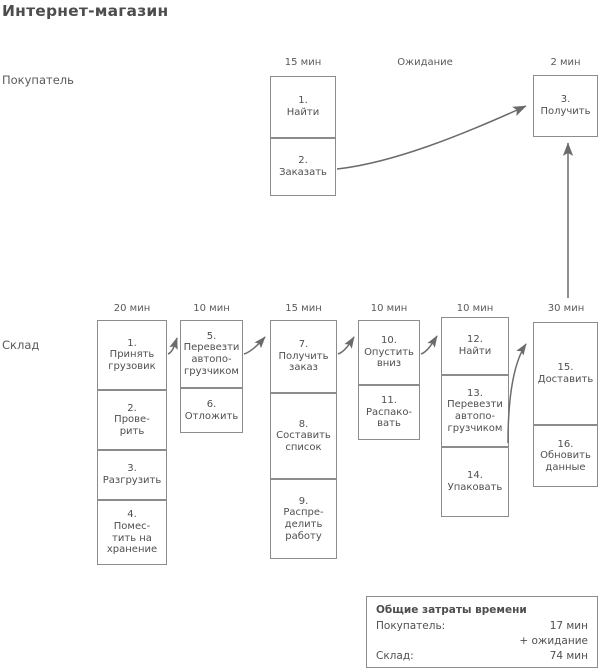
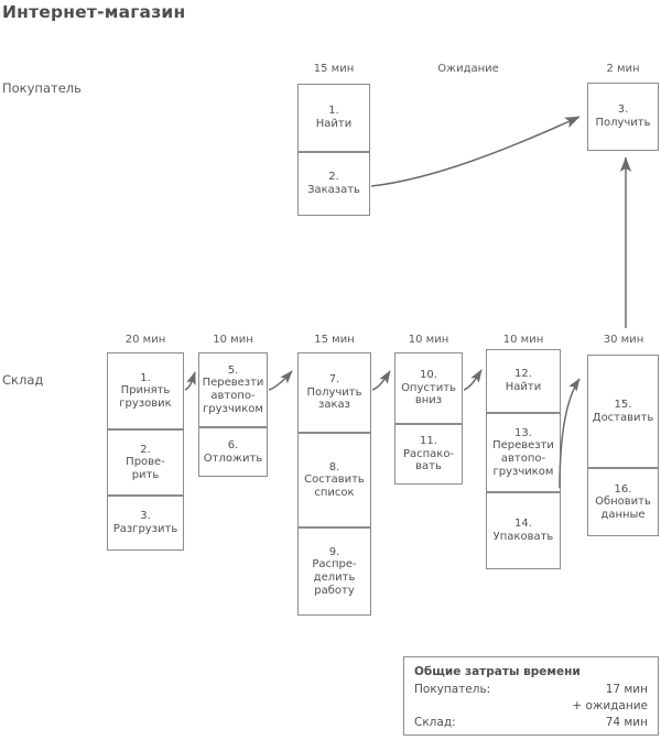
  Интернет-магазин
  Покупатель
  Склад
  15 мин
  2 мин
  Ожидание
  1.
  Найти
  2.
  Заказать
  3.
  Получить
  20 мин
  10 мин
  15 мин
  10 мин
  10 мин
  30 мин
  1.
  Принять
  грузовик
  2.
  Прове-
  рить
  3.
  Разгрузить
- 4.
- Помес-
- тить на
- хранение
  5.
  Перевезти
  автопо-
  грузчиком
  6.
  Отложить
  7.
  Получить
  заказ
  8.
  Составить
  список
  9.
  Распре-
  делить
  работу
  10.
  Опустить
  вниз
  11.
  Распако-
  вать
  12.
  Найти
  13.
  Перевезти
  автопо-
  грузчиком
  14.
  Упаковать
  15.
  Доставить
  16.
  Обновить
  данные
  Общие затраты времени
  Покупатель:
  17 мин
  + ожидание
  Склад:
  74 мин
